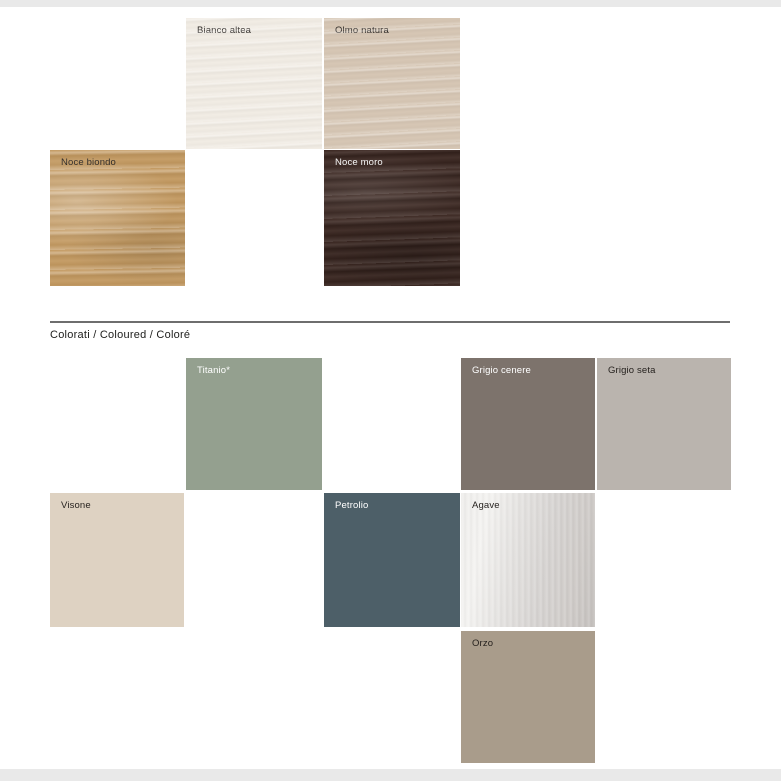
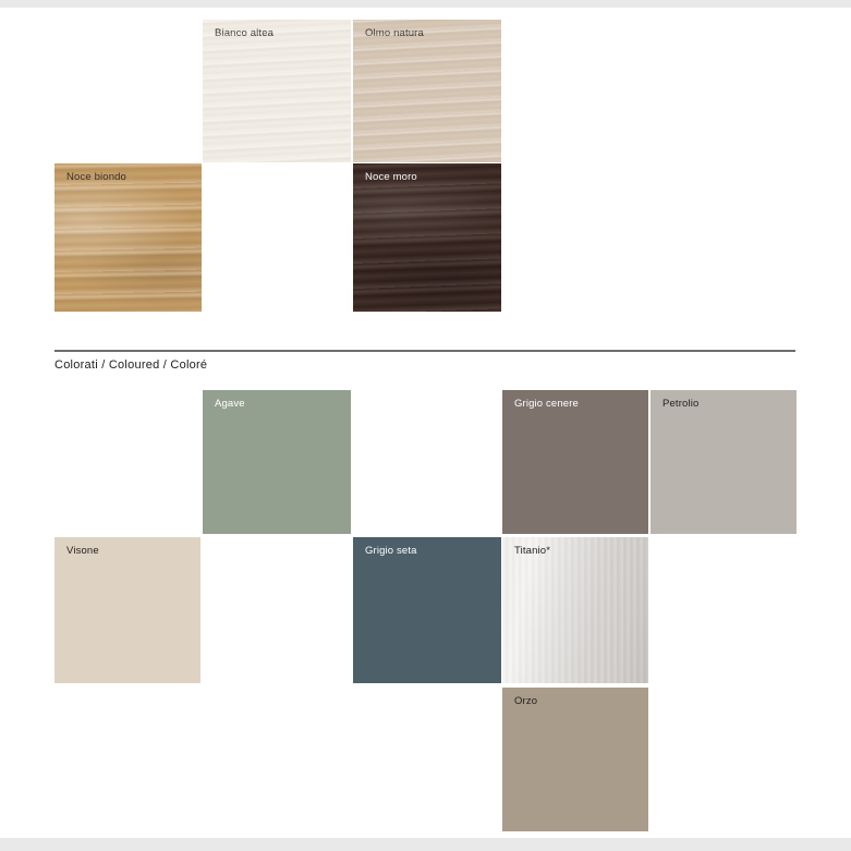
  Colorati / Coloured / Coloré
- Titanio*
+ Agave
  Grigio cenere
- Grigio seta
+ Petrolio
  Visone
- Petrolio
+ Grigio seta
- Agave
+ Titanio*
  Orzo
